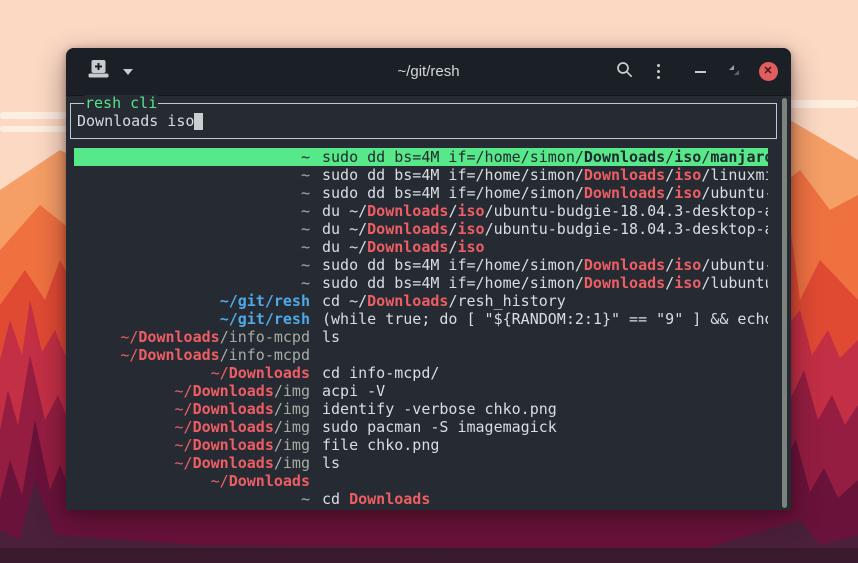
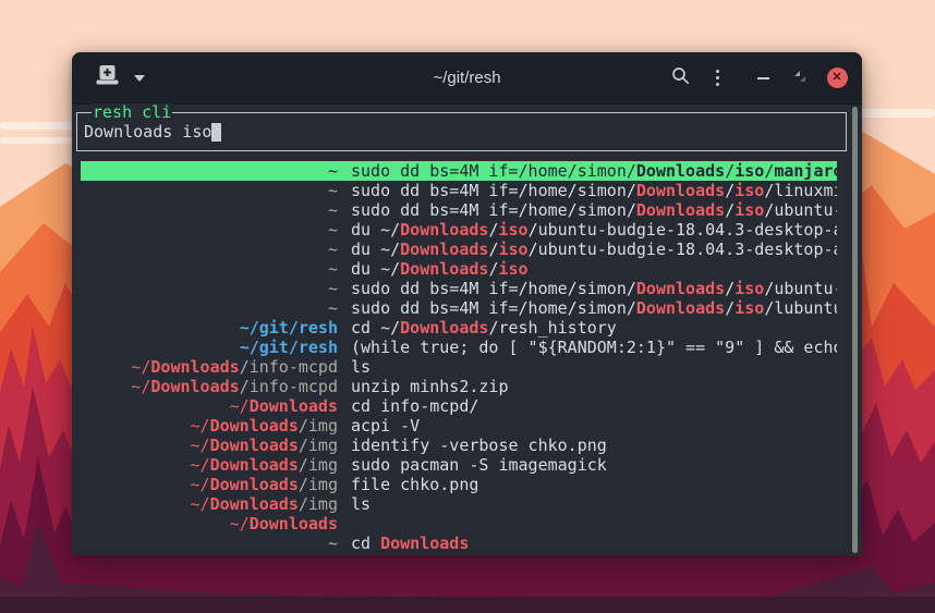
  ~/git/resh
  ✕
  resh cli
  Downloads iso
  ~
  sudo dd bs=4M if=/home/simon/Downloads/iso/manjar
  ~
  sudo dd bs=4M if=/home/simon/Downloads/iso/linuxm
  ~
  sudo dd bs=4M if=/home/simon/Downloads/iso/ubuntu
  ~
  du ~/Downloads/iso/ubuntu-budgie-18.04.3-desktop-
  ~
  du ~/Downloads/iso/ubuntu-budgie-18.04.3-desktop-
  ~
  du ~/Downloads/iso
  ~
  sudo dd bs=4M if=/home/simon/Downloads/iso/ubuntu
  ~
  sudo dd bs=4M if=/home/simon/Downloads/iso/lubunt
  ~/git/resh
  cd ~/Downloads/resh_history
  ~/git/resh
  (while true; do [ "${RANDOM:2:1}" == "9" ] && ech
  ~/Downloads/info-mcpd
  ls
  ~/Downloads/info-mcpd
+ unzip minhs2.zip
  ~/Downloads
  cd info-mcpd/
  ~/Downloads/img
  acpi -V
  ~/Downloads/img
  identify -verbose chko.png
  ~/Downloads/img
  sudo pacman -S imagemagick
  ~/Downloads/img
  file chko.png
  ~/Downloads/img
  ls
  ~/Downloads
  ~
  cd Downloads
